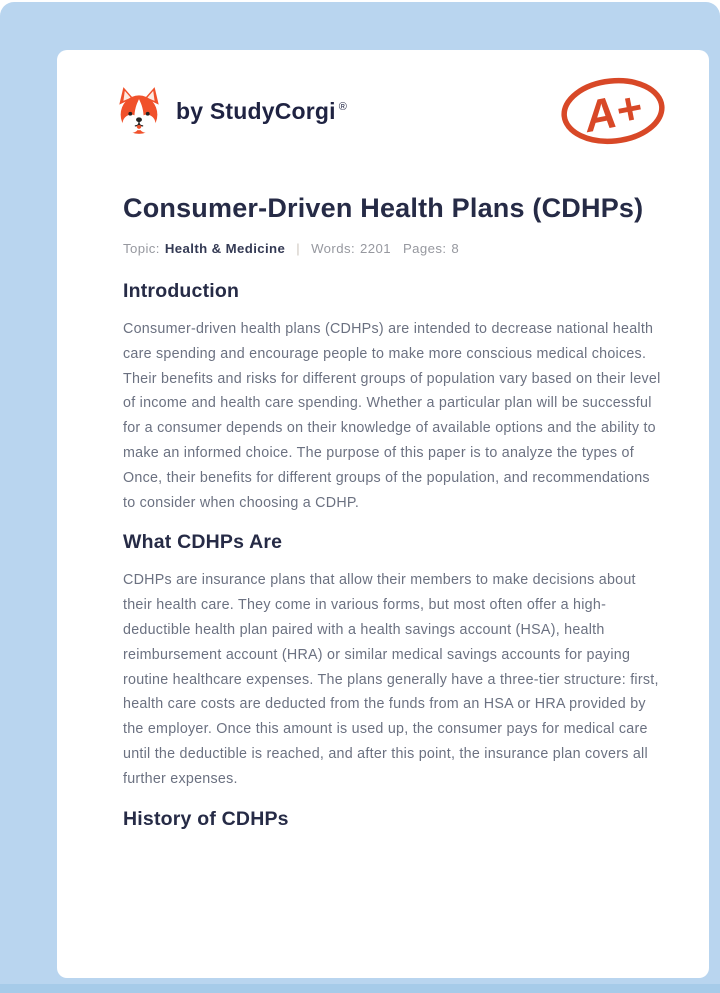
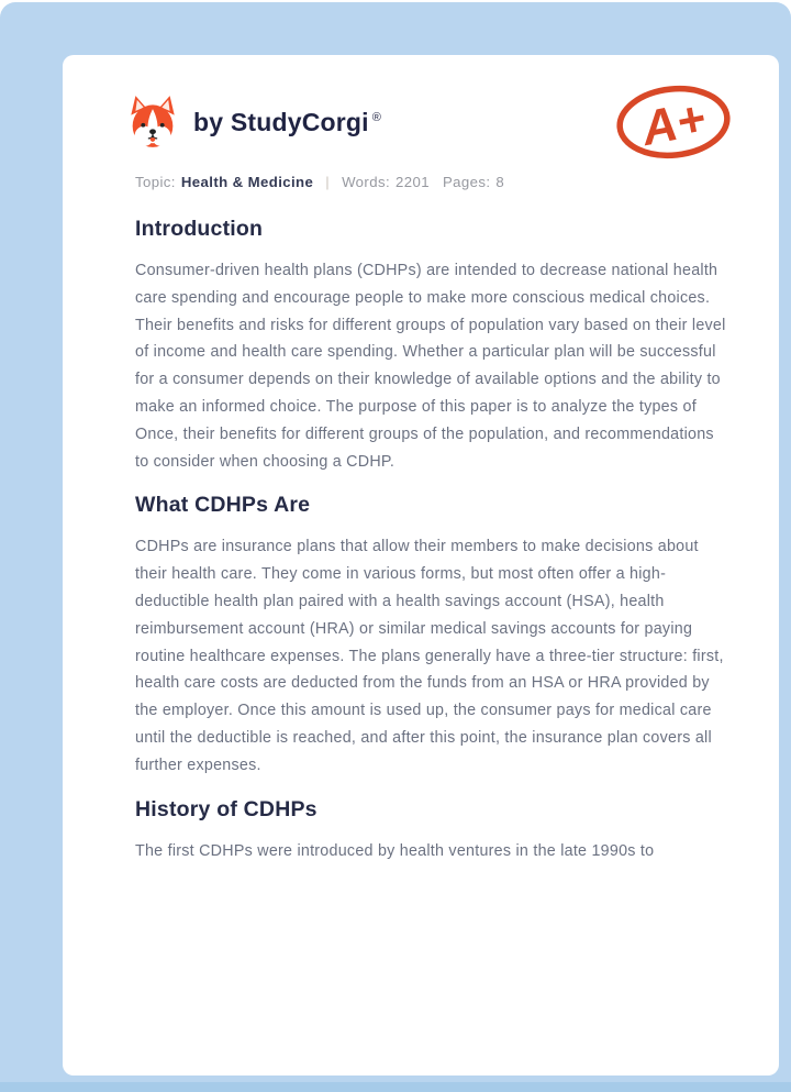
  by StudyCorgi ®
- Consumer-Driven Health Plans (CDHPs)
  Topic:
  Health & Medicine
  |
  Words:
  2201
  Pages:
  8
  Introduction
  Consumer-driven health plans (CDHPs) are intended to decrease national health care spending and encourage people to make more conscious medical choices. Their benefits and risks for different groups of population vary based on their level of income and health care spending. Whether a particular plan will be successful for a consumer depends on their knowledge of available options and the ability to make an informed choice. The purpose of this paper is to analyze the types of Once, their benefits for different groups of the population, and recommendations to consider when choosing a CDHP.
  What CDHPs Are
  CDHPs are insurance plans that allow their members to make decisions about their health care. They come in various forms, but most often offer a high-deductible health plan paired with a health savings account (HSA), health reimbursement account (HRA) or similar medical savings accounts for paying routine healthcare expenses. The plans generally have a three-tier structure: first, health care costs are deducted from the funds from an HSA or HRA provided by the employer. Once this amount is used up, the consumer pays for medical care until the deductible is reached, and after this point, the insurance plan covers all further expenses.
  History of CDHPs
+ The first CDHPs were introduced by health ventures in the late 1990s to
